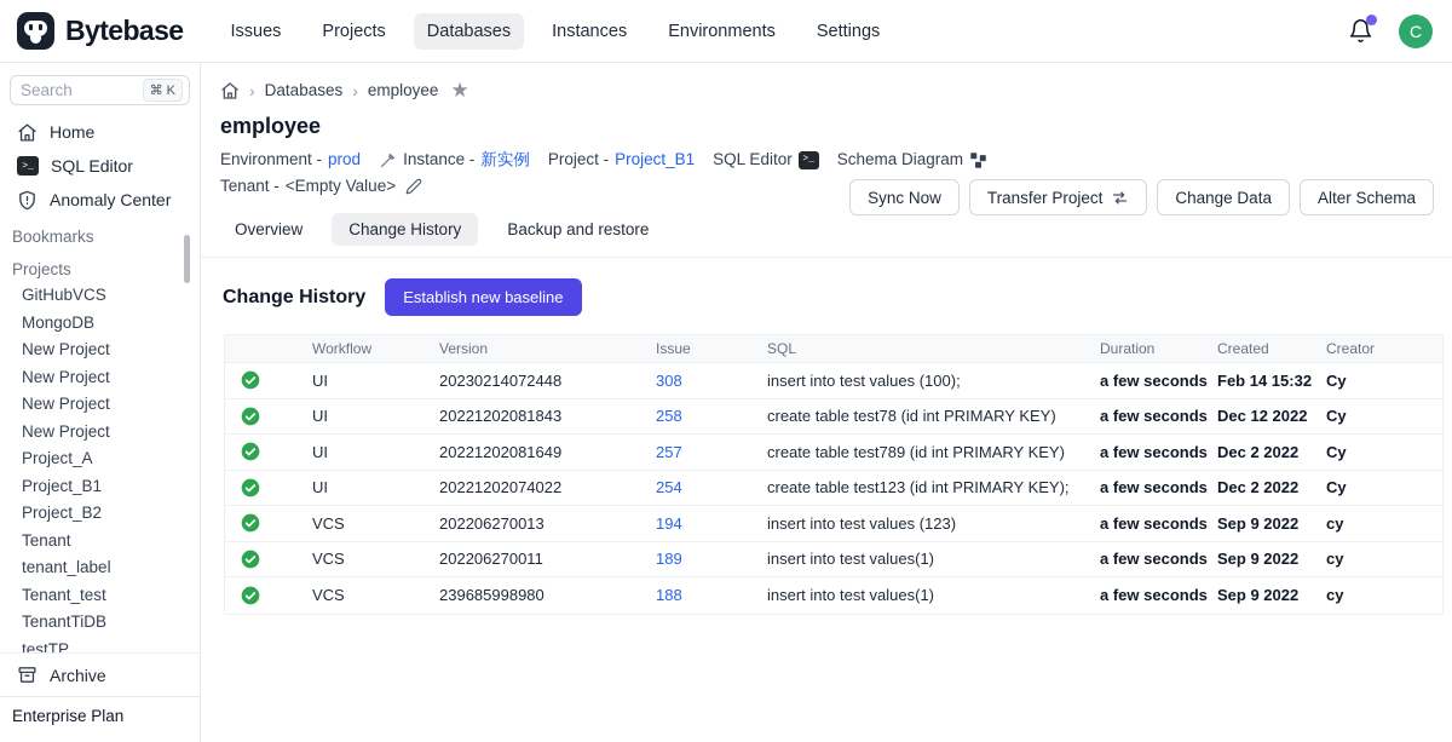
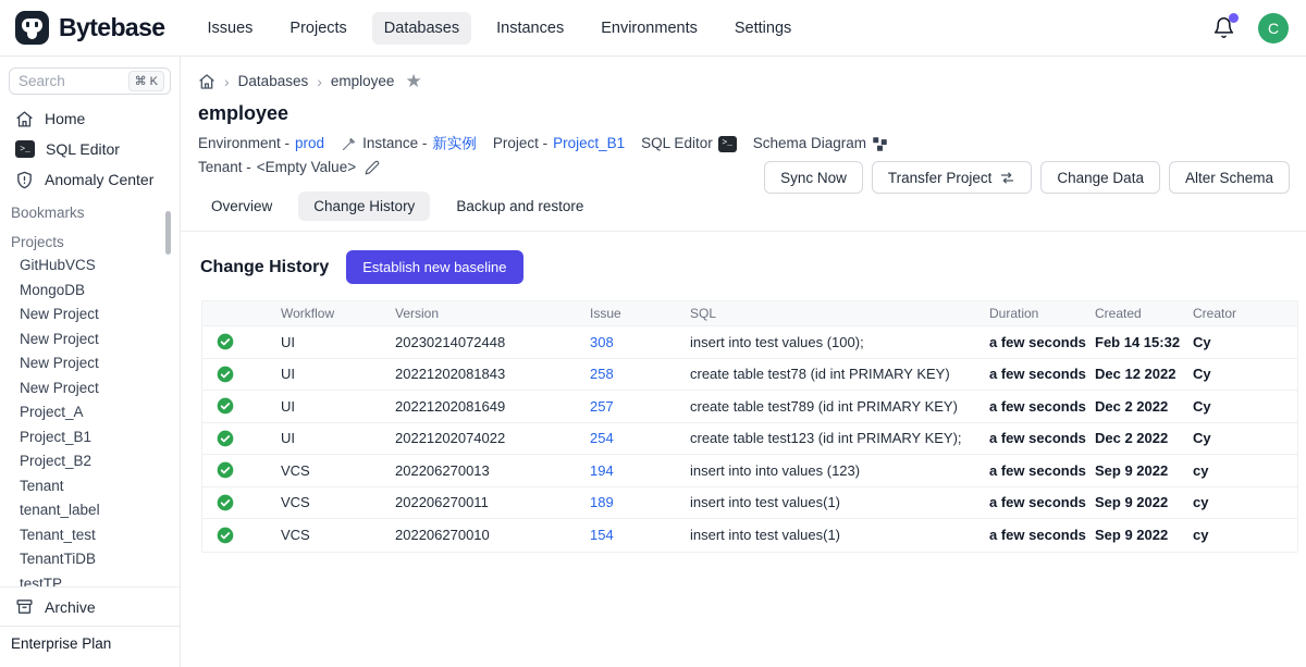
  Bytebase
  Issues
  Projects
  Databases
  Instances
  Environments
  Settings
  C
  Search
  ⌘ K
  Home
  >_
  SQL Editor
  Anomaly Center
  Bookmarks
  Projects
  GitHubVCS
  MongoDB
  New Project
  New Project
  New Project
  New Project
  Project_A
  Project_B1
  Project_B2
  Tenant
  tenant_label
  Tenant_test
  TenantTiDB
  testTP
  Archive
  Enterprise Plan
  ›
  Databases
  ›
  employee
  ★
  employee
  Environment -
  prod
  Instance -
  新实例
  Project -
  Project_B1
  SQL Editor
  >_
  Schema Diagram
  Tenant -
  <Empty Value>
  Sync Now
  Transfer Project
  Change Data
  Alter Schema
  Overview
  Change History
  Backup and restore
  Change History
  Establish new baseline
  Workflow
  Version
  Issue
  SQL
  Duration
  Created
  Creator
  UI
  20230214072448
  308
  insert into test values (100);
  a few seconds
  Feb 14 15:32
  Cy
  UI
  20221202081843
  258
  create table test78 (id int PRIMARY KEY)
  a few seconds
  Dec 12 2022
  Cy
  UI
  20221202081649
  257
  create table test789 (id int PRIMARY KEY)
  a few seconds
  Dec 2 2022
  Cy
  UI
  20221202074022
  254
  create table test123 (id int PRIMARY KEY);
  a few seconds
  Dec 2 2022
  Cy
  VCS
  202206270013
  194
- insert into test values (123)
+ insert into into values (123)
  a few seconds
  Sep 9 2022
  cy
  VCS
  202206270011
  189
  insert into test values(1)
  a few seconds
  Sep 9 2022
  cy
  VCS
- 239685998980
+ 202206270010
- 188
+ 154
  insert into test values(1)
  a few seconds
  Sep 9 2022
  cy
